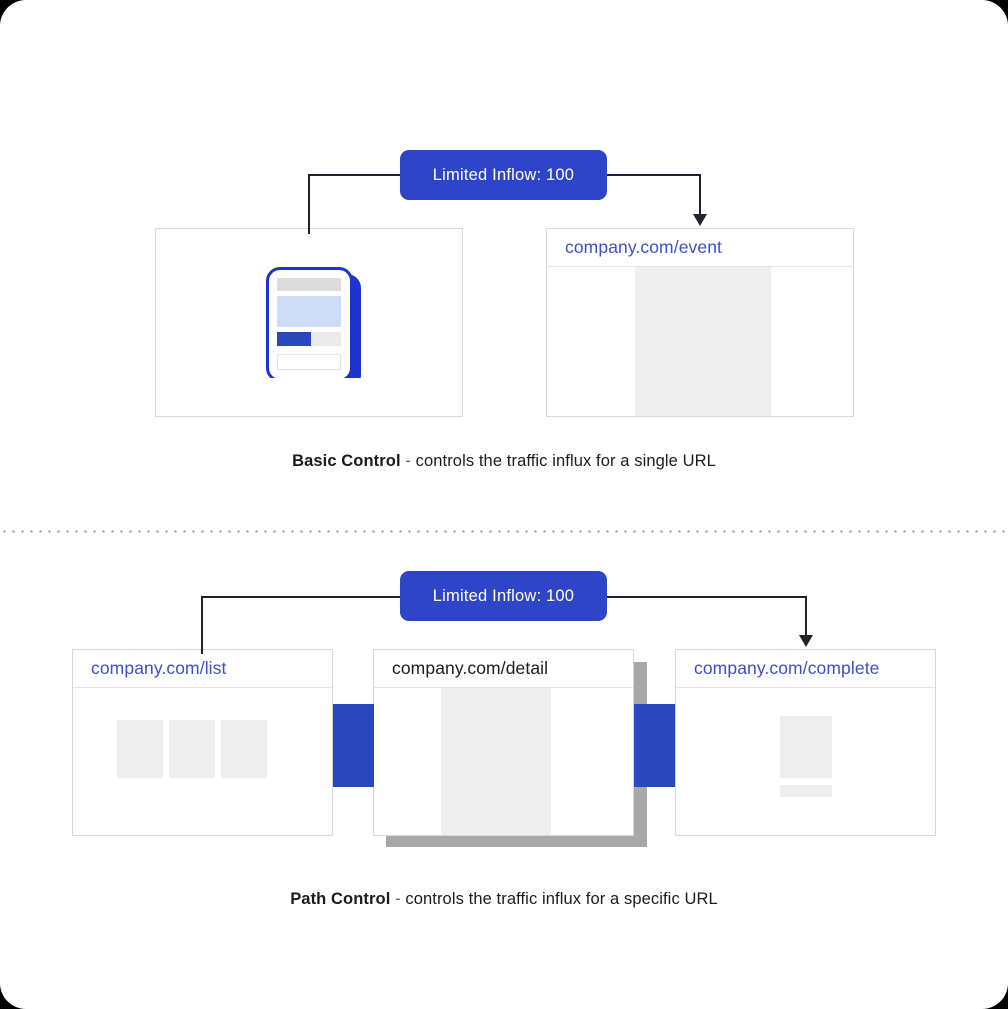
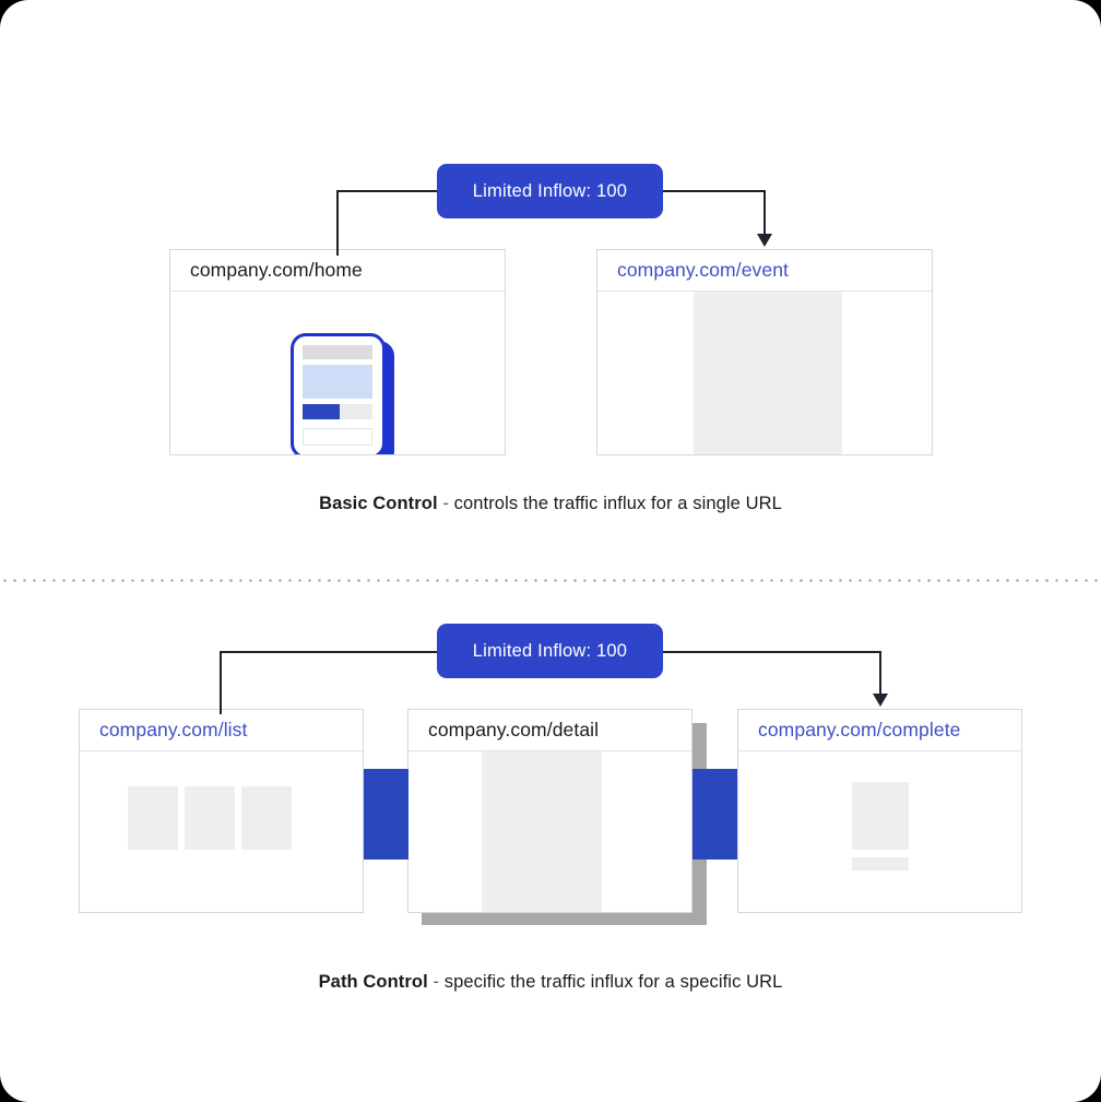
  Limited Inflow: 100
+ company.com/home
  company.com/event
  Basic Control - controls the traffic influx for a single URL
  Limited Inflow: 100
  company.com/list
  company.com/detail
  company.com/complete
- Path Control - controls the traffic influx for a specific URL
+ Path Control - specific the traffic influx for a specific URL
